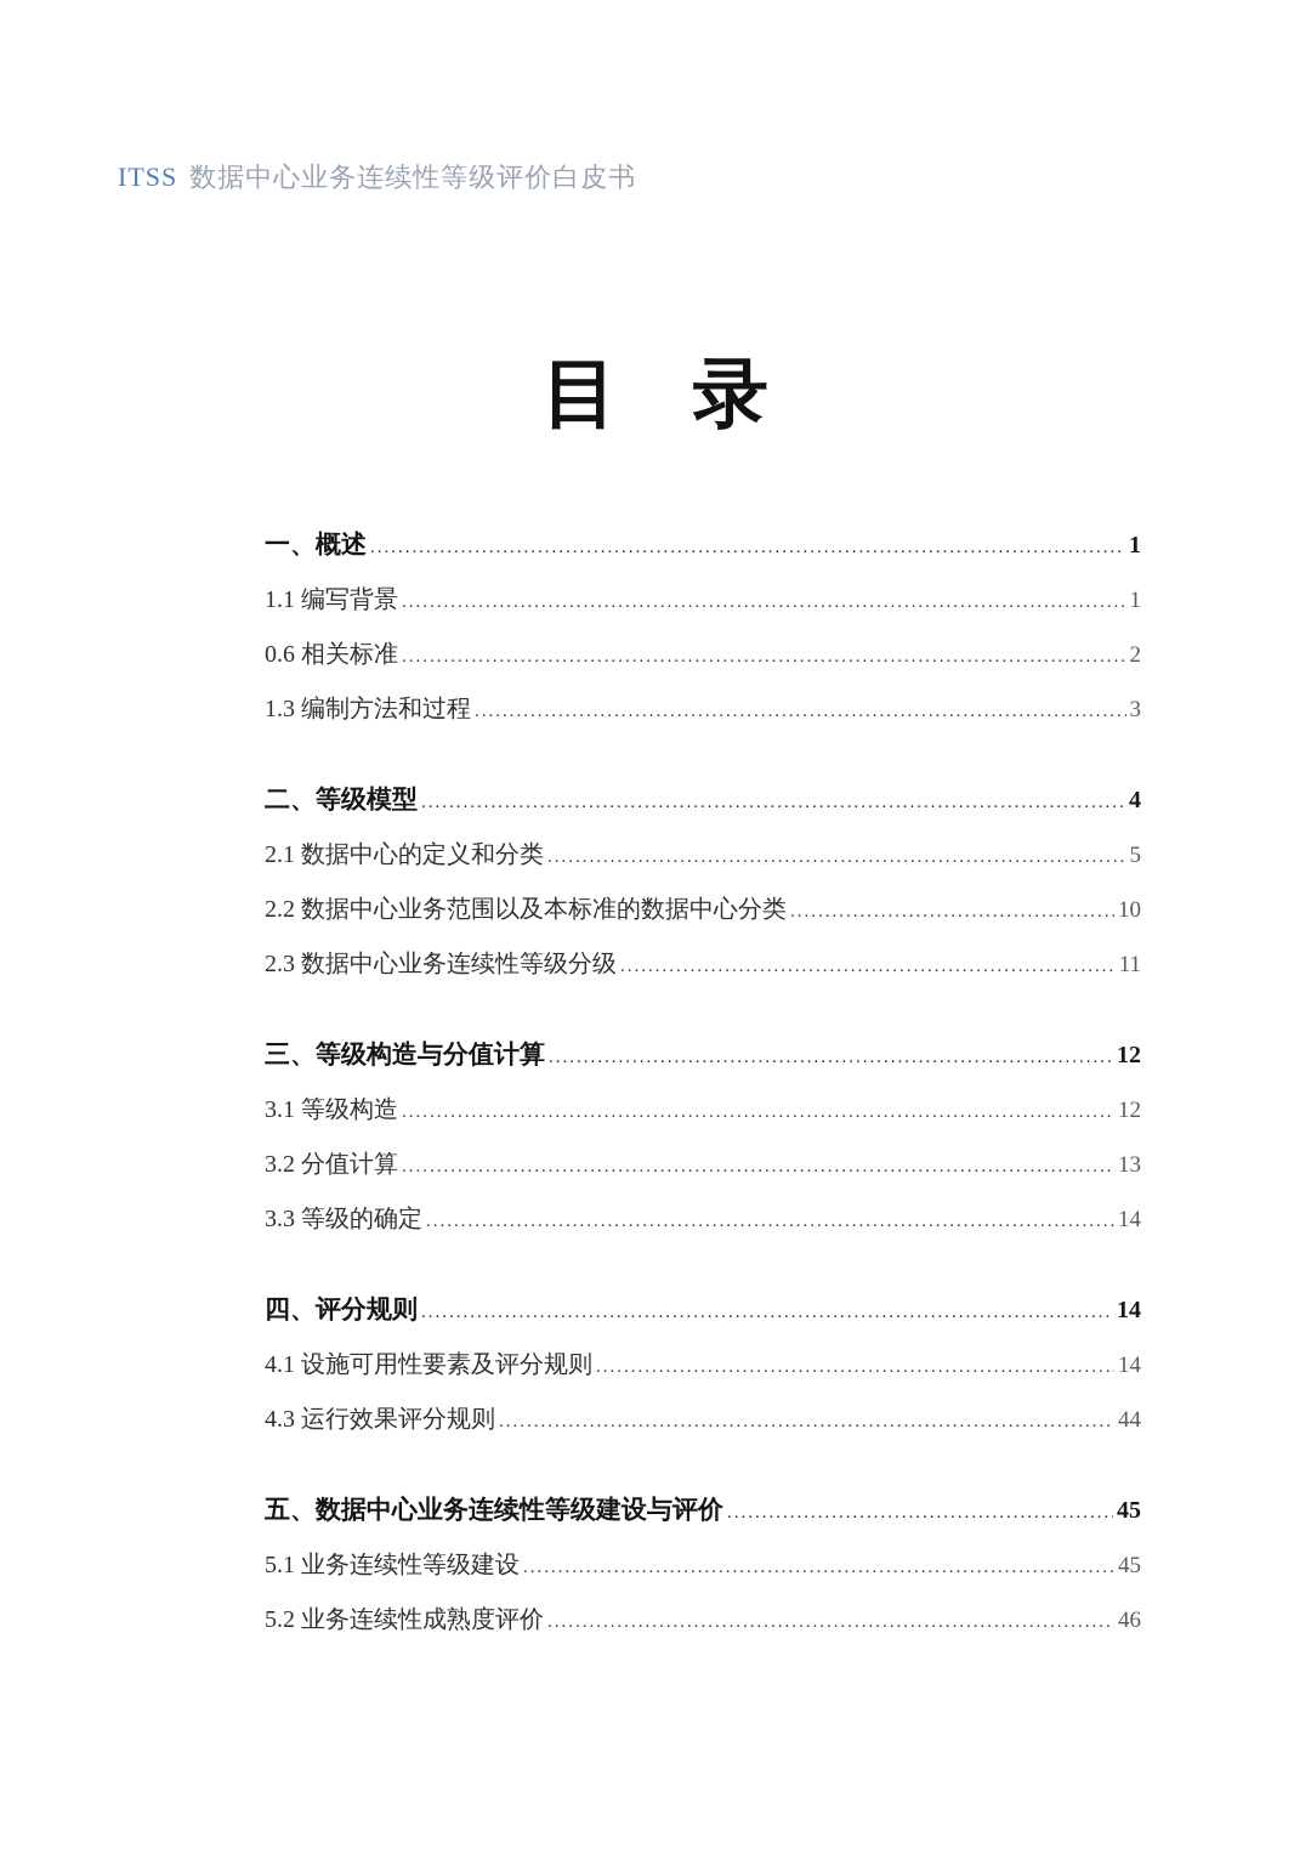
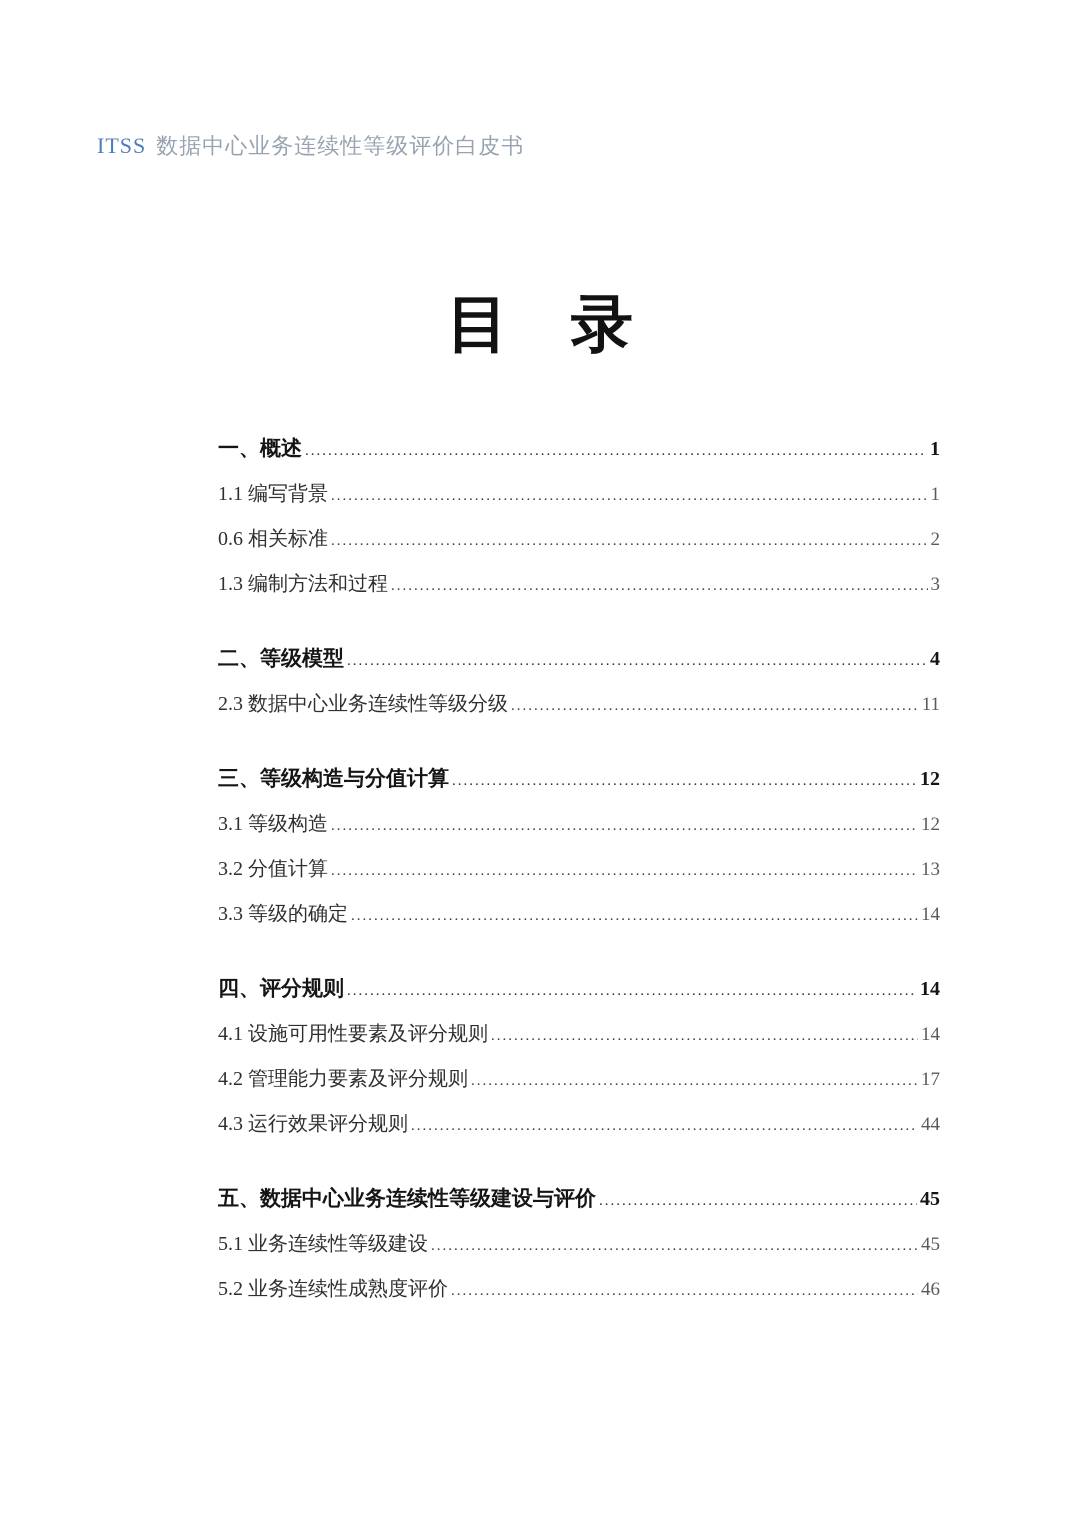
  ITSS 数据中心业务连续性等级评价白皮书
  目 录
  一、概述
  1
  1.1 编写背景
  1
  0.6 相关标准
  2
  1.3 编制方法和过程
  3
  二、等级模型
  4
- 2.1 数据中心的定义和分类
- 5
- 2.2 数据中心业务范围以及本标准的数据中心分类
- 10
  2.3 数据中心业务连续性等级分级
  11
  三、等级构造与分值计算
  12
  3.1 等级构造
  12
  3.2 分值计算
  13
  3.3 等级的确定
  14
  四、评分规则
  14
  4.1 设施可用性要素及评分规则
  14
+ 4.2 管理能力要素及评分规则
+ 17
  4.3 运行效果评分规则
  44
  五、数据中心业务连续性等级建设与评价
  45
  5.1 业务连续性等级建设
  45
  5.2 业务连续性成熟度评价
  46
